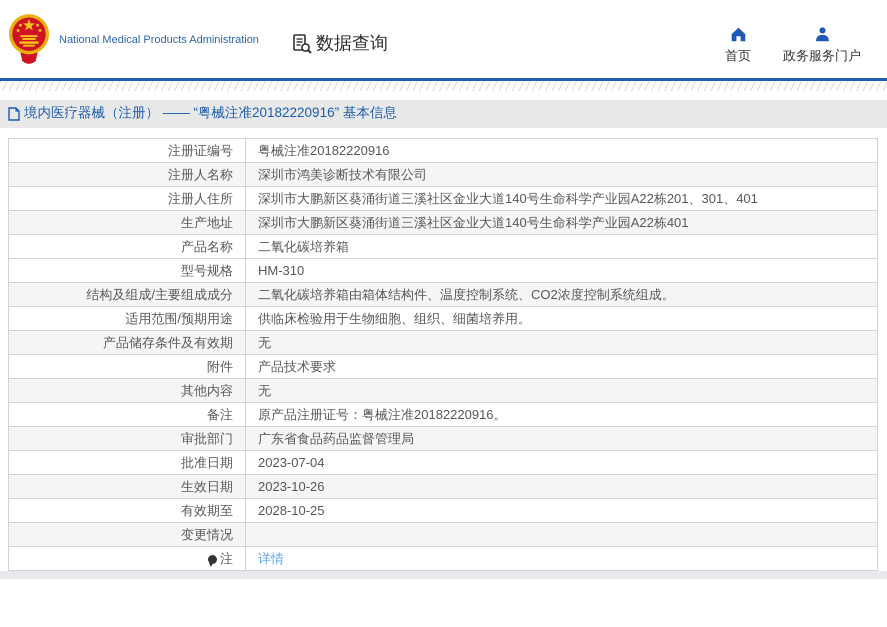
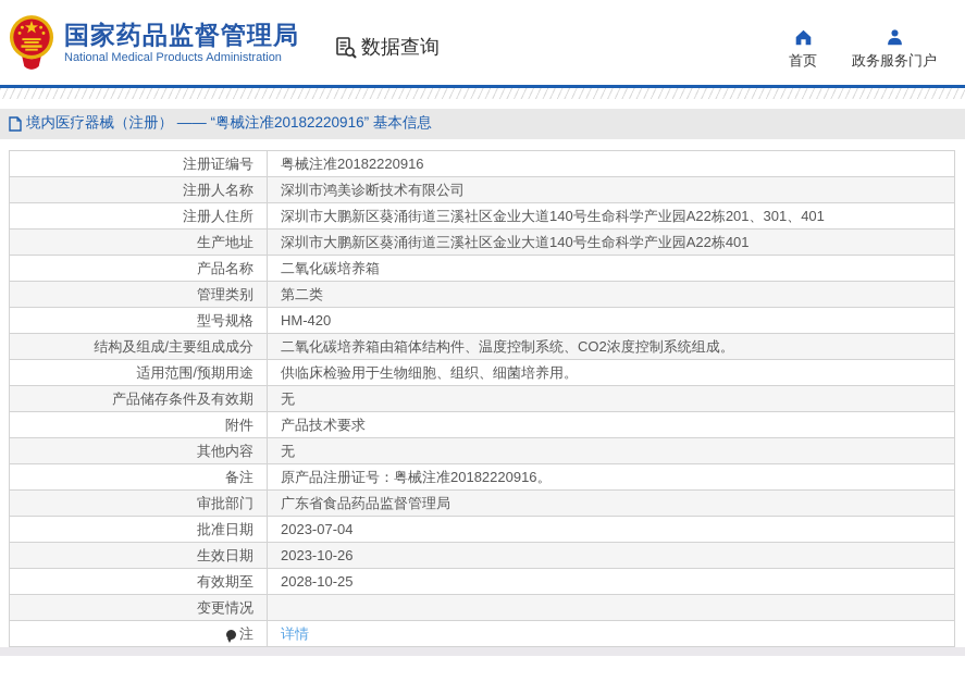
+ 国家药品监督管理局
  National Medical Products Administration
  数据查询
  首页
  政务服务门户
  境内医疗器械（注册） —— “粤械注准20182220916” 基本信息
  注册证编号	粤械注准20182220916
  注册人名称	深圳市鸿美诊断技术有限公司
  注册人住所	深圳市大鹏新区葵涌街道三溪社区金业大道140号生命科学产业园A22栋201、301、401
  生产地址	深圳市大鹏新区葵涌街道三溪社区金业大道140号生命科学产业园A22栋401
  产品名称	二氧化碳培养箱
+ 管理类别	第二类
- 型号规格	HM-310
+ 型号规格	HM-420
  结构及组成/主要组成成分	二氧化碳培养箱由箱体结构件、温度控制系统、CO2浓度控制系统组成。
  适用范围/预期用途	供临床检验用于生物细胞、组织、细菌培养用。
  产品储存条件及有效期	无
  附件	产品技术要求
  其他内容	无
  备注	原产品注册证号：粤械注准20182220916。
  审批部门	广东省食品药品监督管理局
  批准日期	2023-07-04
  生效日期	2023-10-26
  有效期至	2028-10-25
  变更情况
  注	详情
